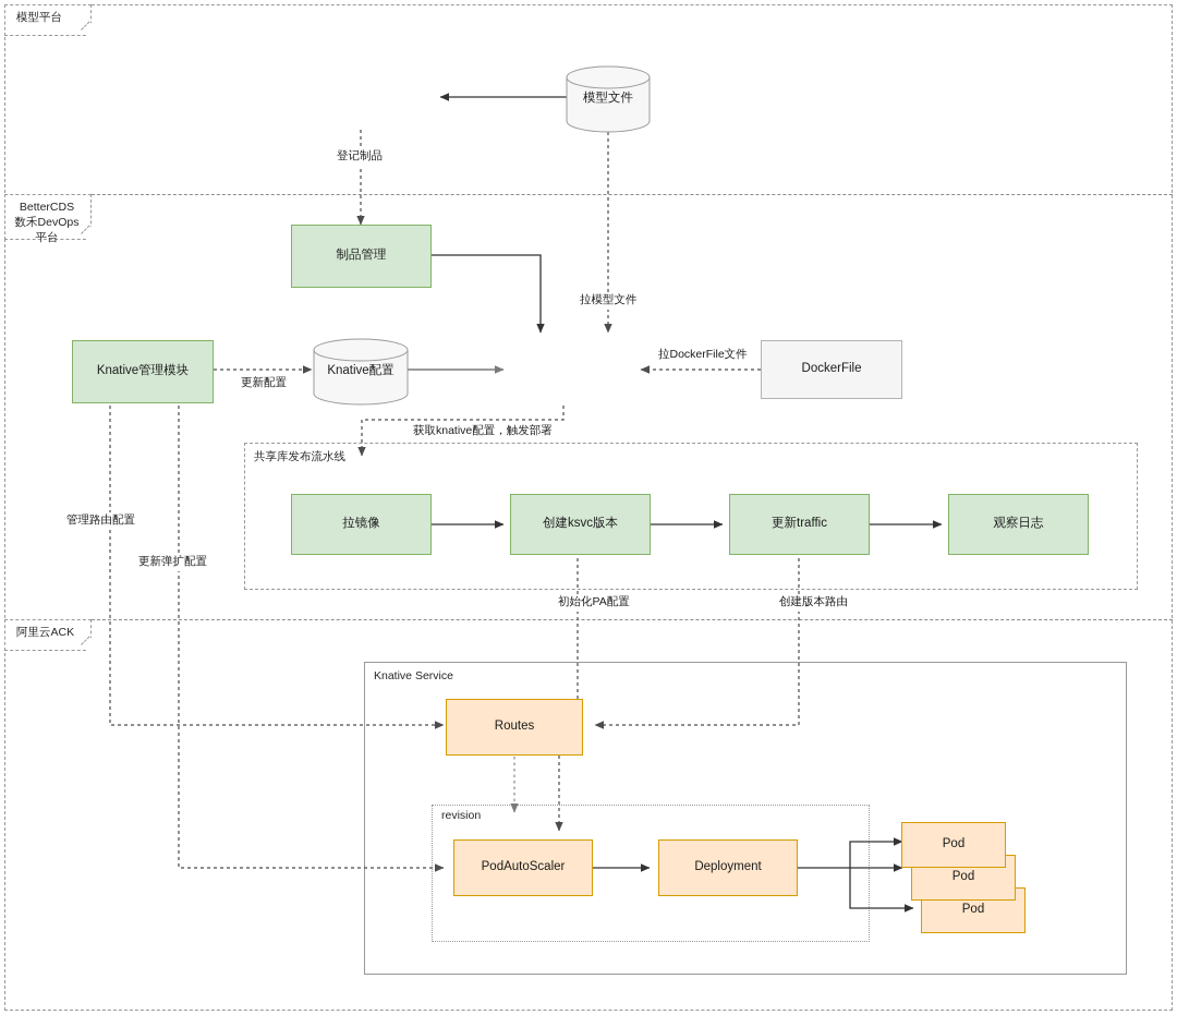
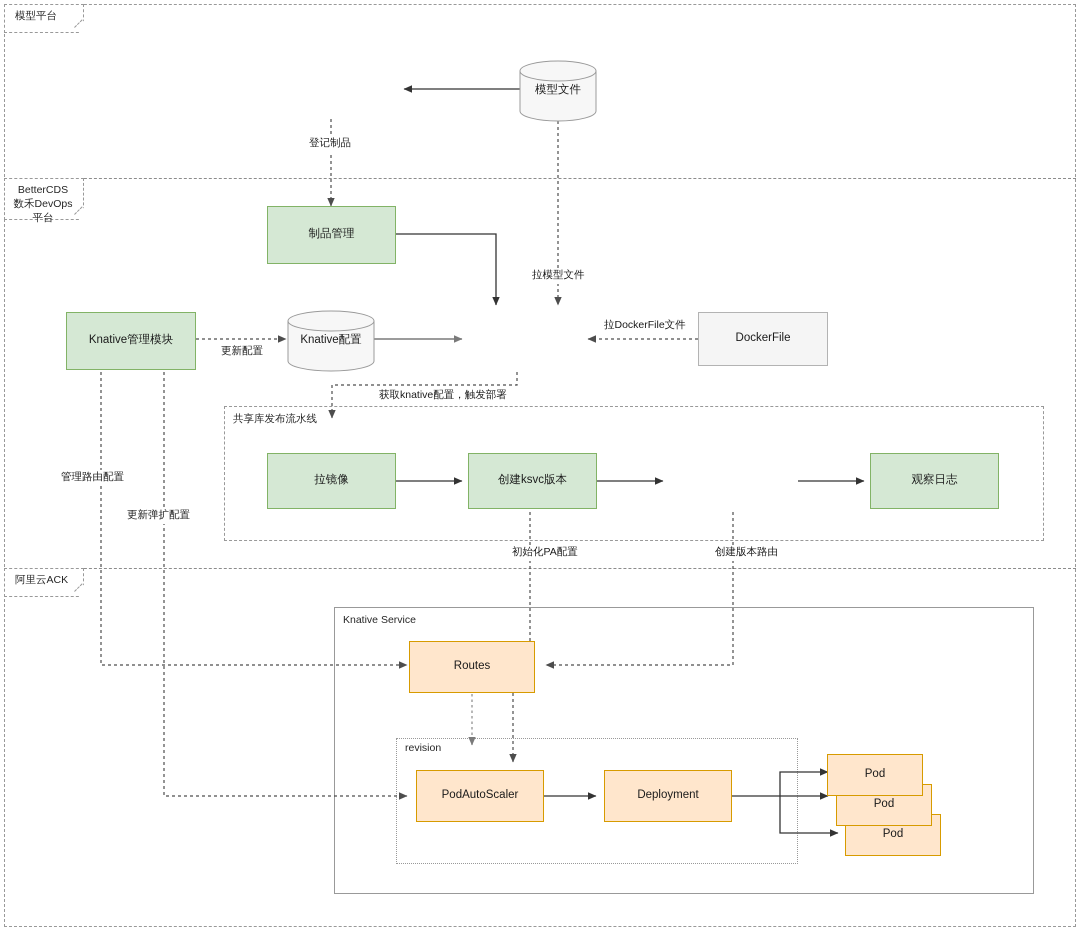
  模型平台
  BetterCDS
  数禾DevOps平台
  阿里云ACK
  共享库发布流水线
  Knative Service
  revision
  模型文件
  Knative配置
  制品管理
  Knative管理模块
  DockerFile
  拉镜像
  创建ksvc版本
- 更新traffic
  观察日志
  Routes
  PodAutoScaler
  Deployment
  Pod
  Pod
  Pod
  登记制品
  拉模型文件
  拉DockerFile文件
  更新配置
  获取knative配置，触发部署
  管理路由配置
  更新弹扩配置
  初始化PA配置
  创建版本路由
